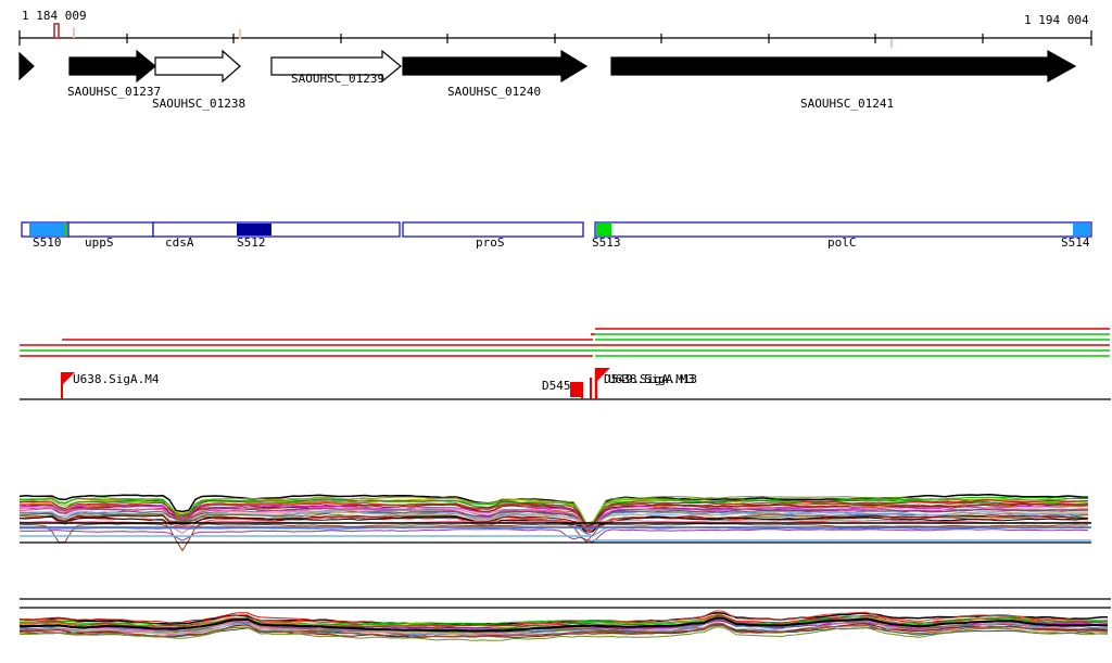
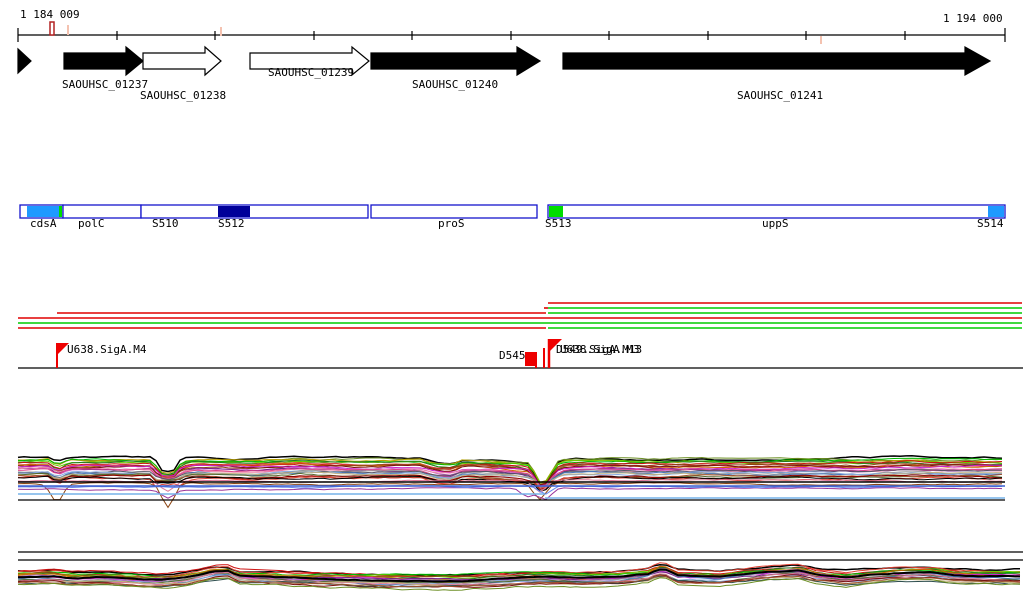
  1 184 009
- 1 194 004
+ 1 194 000
  SAOUHSC_01237
  SAOUHSC_01238
  SAOUHSC_01239
  SAOUHSC_01240
  SAOUHSC_01241
- S510
+ cdsA
- uppS
+ polC
- cdsA
+ S510
  S512
  proS
  S513
- polC
+ uppS
  S514
  U638.SigA.M4
  D545
  U638.SigA.M3
  D549.SigA.M13
